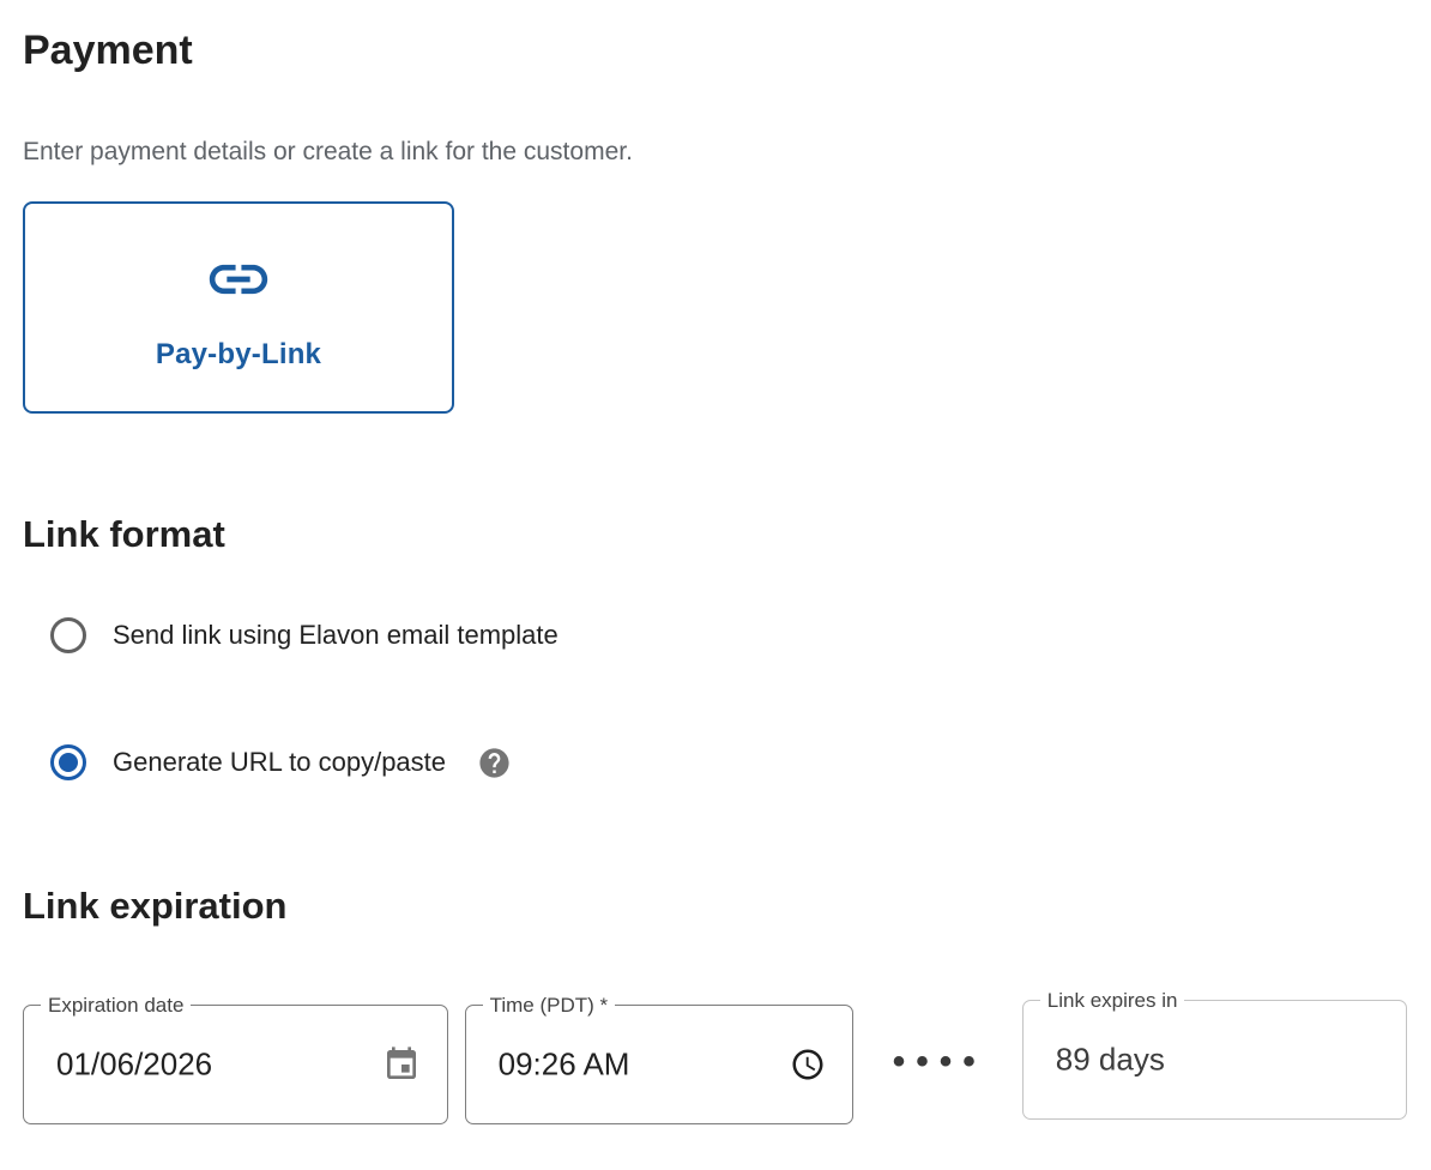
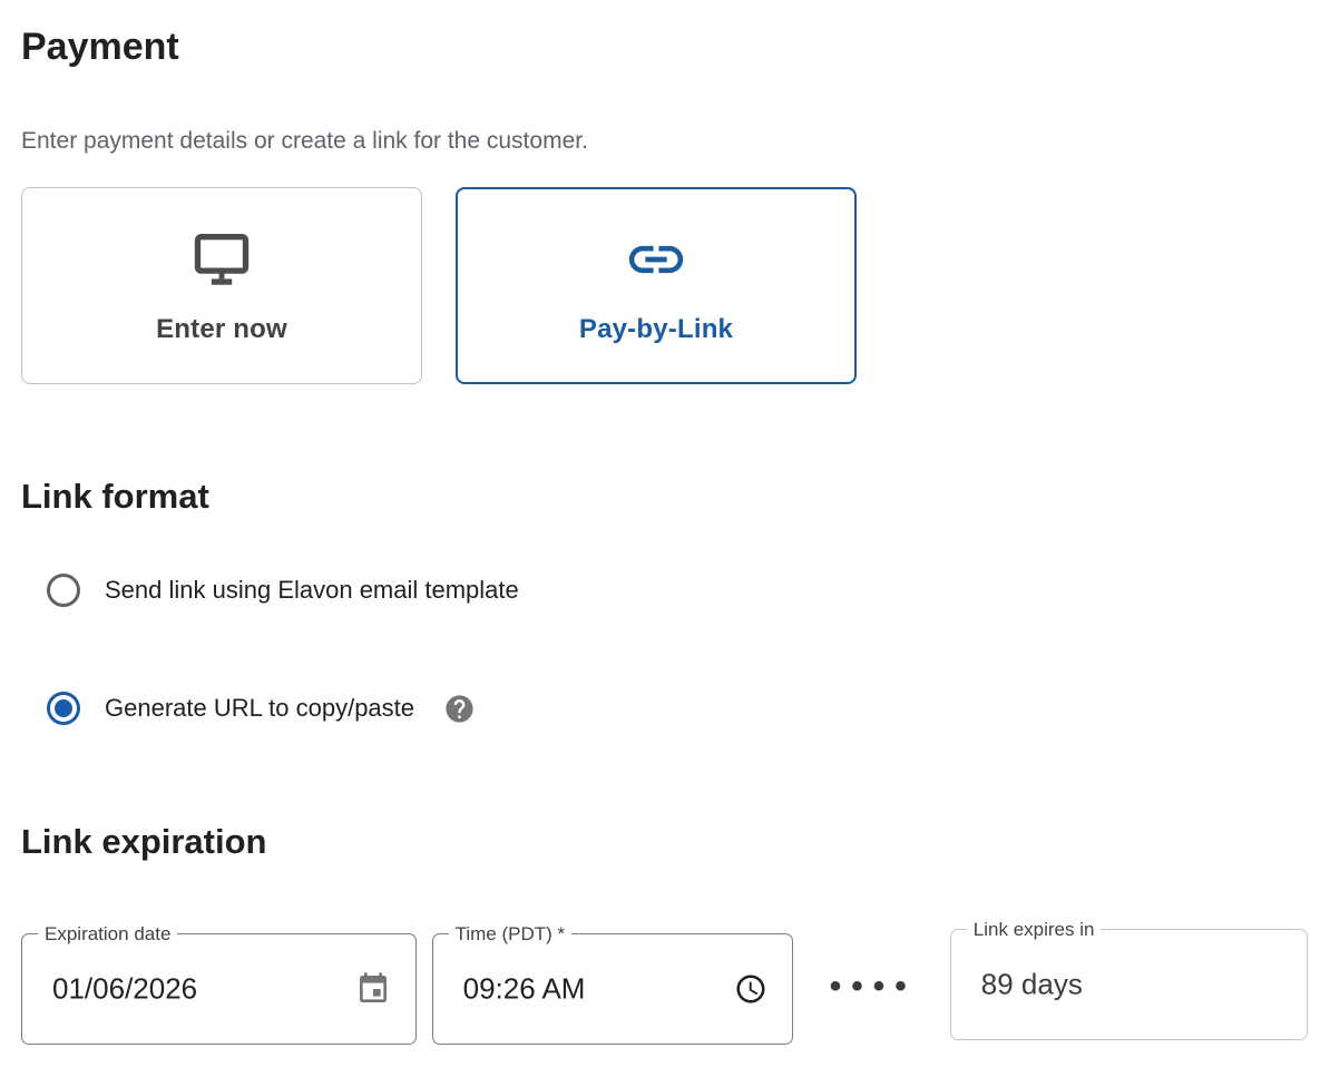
  Payment
  Enter payment details or create a link for the customer.
+ Enter now
  Pay-by-Link
  Link format
  Send link using Elavon email template
  Generate URL to copy/paste
  Link expiration
  Expiration date
  01/06/2026
  Time (PDT) *
  09:26 AM
  ••••
  Link expires in
  89 days
